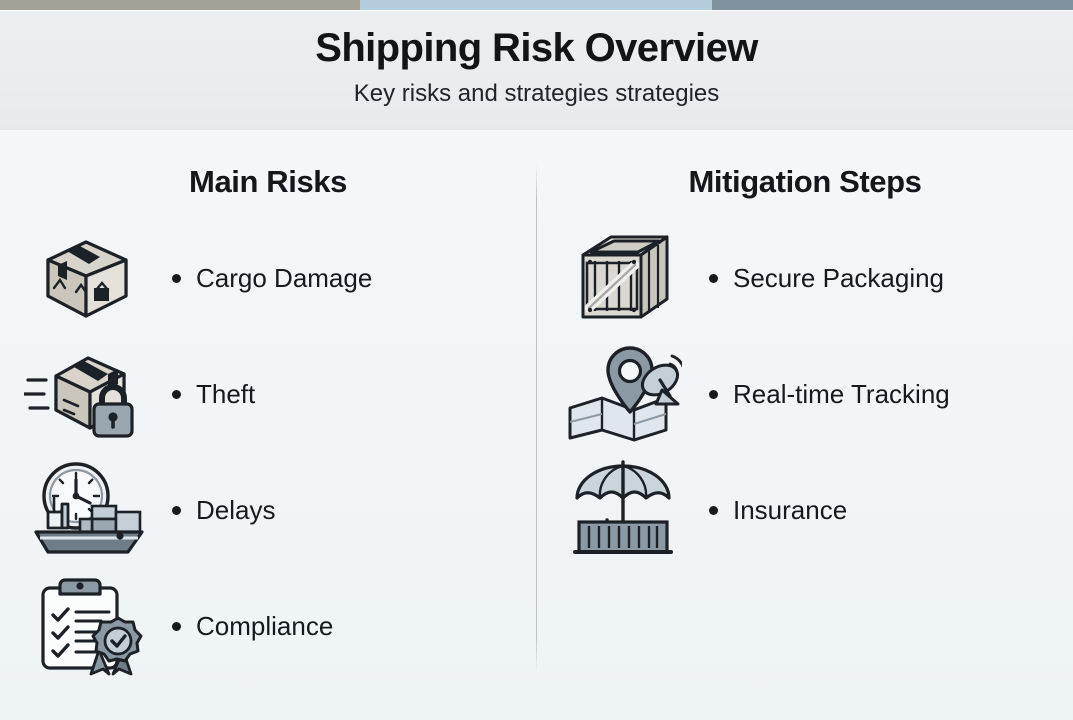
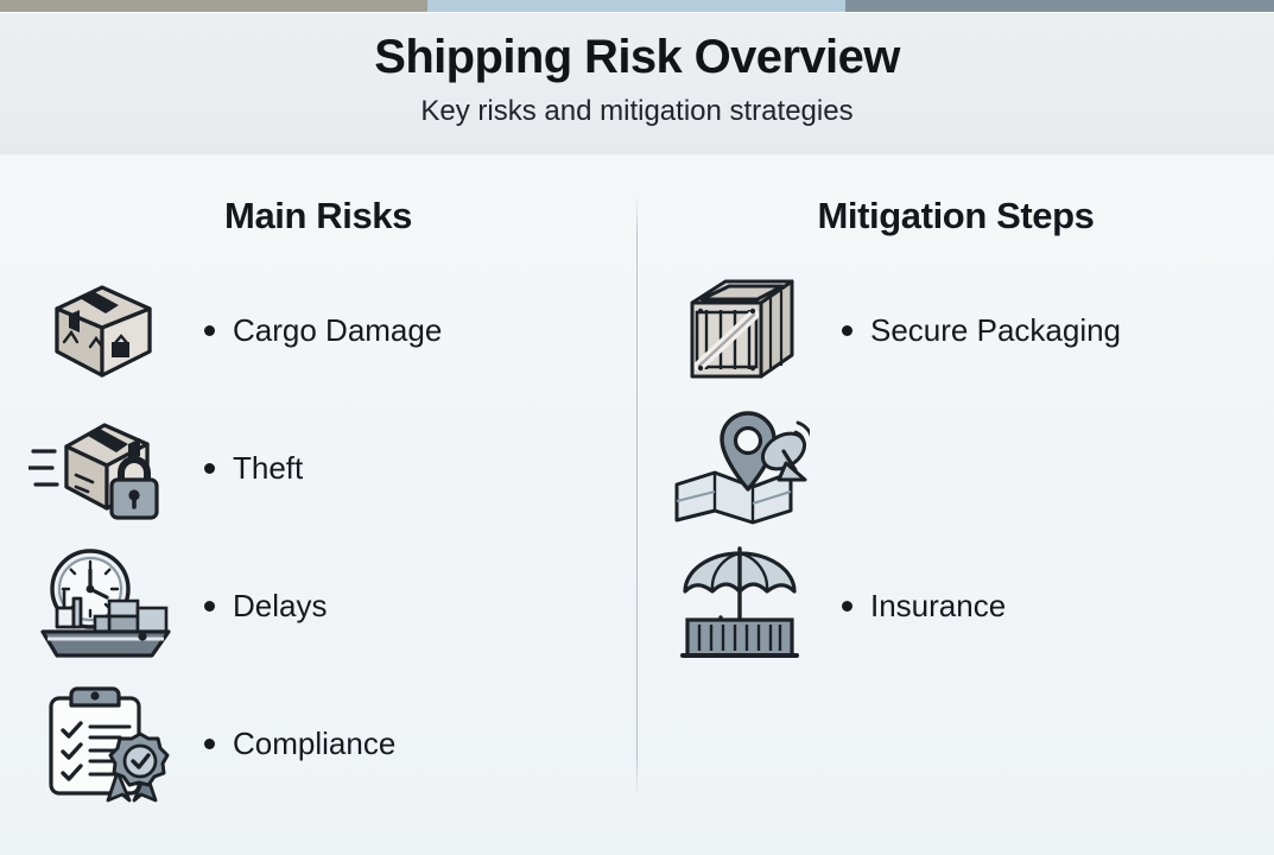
  Shipping Risk Overview
- Key risks and strategies strategies
+ Key risks and mitigation strategies
  Main Risks
  Cargo Damage
  Theft
  Delays
  Compliance
  Mitigation Steps
  Secure Packaging
- Real-time Tracking
  Insurance
